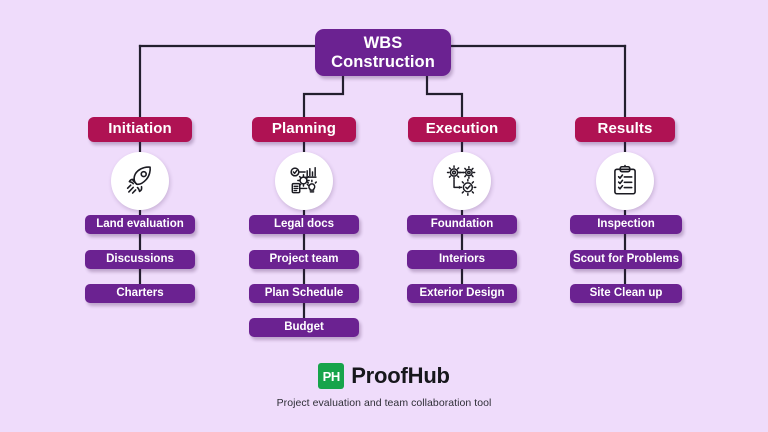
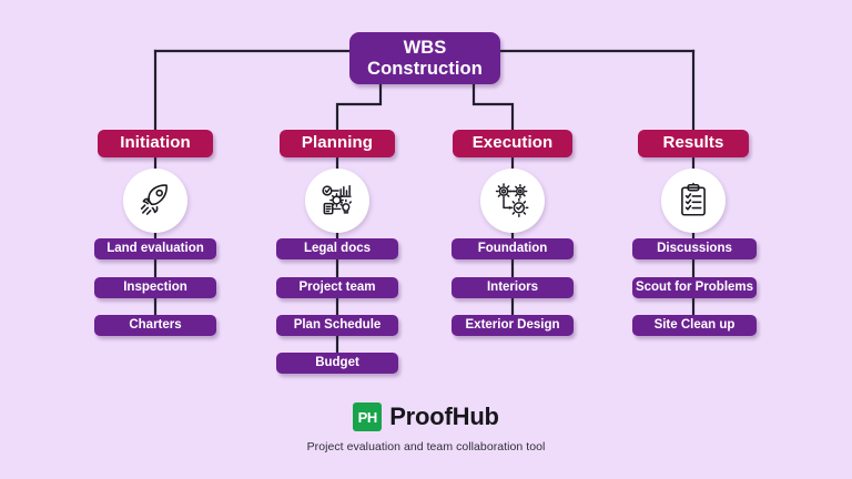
  WBS
  Construction
  Initiation
  Land evaluation
- Discussions
+ Inspection
  Charters
  Planning
  Legal docs
  Project team
  Plan Schedule
  Budget
  Execution
  Foundation
  Interiors
  Exterior Design
  Results
- Inspection
+ Discussions
  Scout for Problems
  Site Clean up
  PH
  ProofHub
  Project evaluation and team collaboration tool
